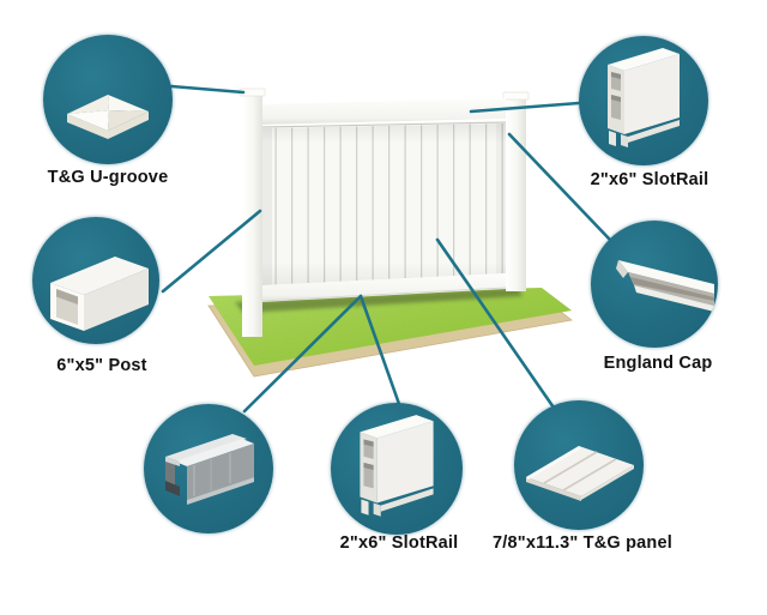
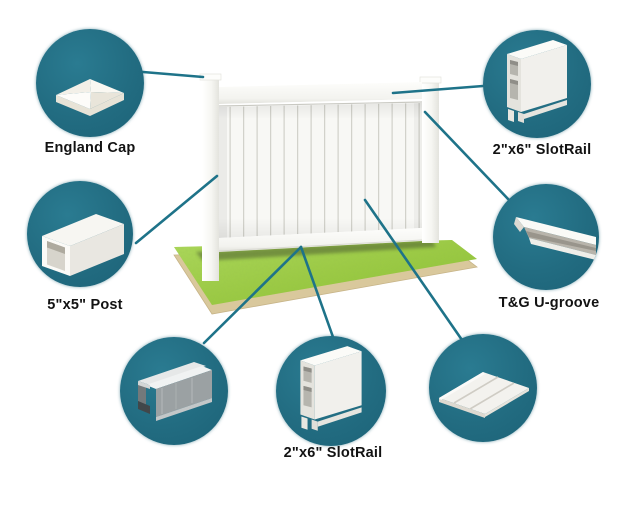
- T&G U-groove
+ England Cap
  2"x6" SlotRail
- 6"x5" Post
+ 5"x5" Post
- England Cap
+ T&G U-groove
  2"x6" SlotRail
- 7/8"x11.3" T&G panel
